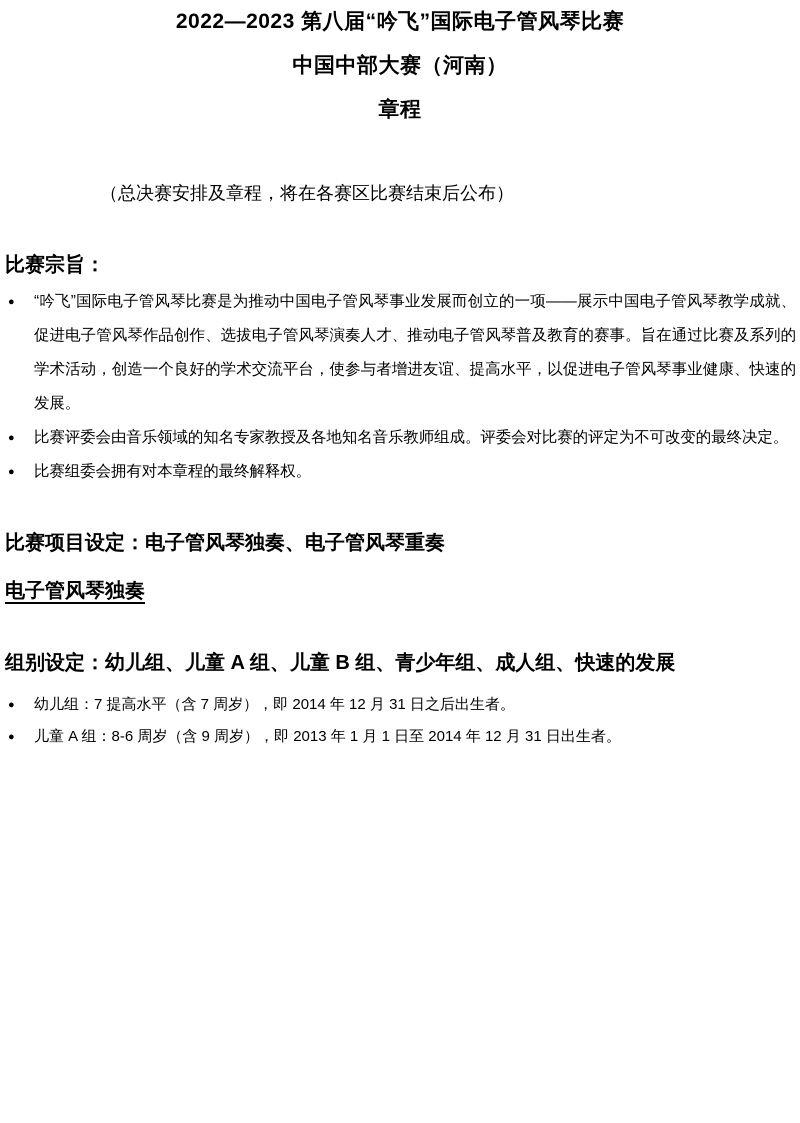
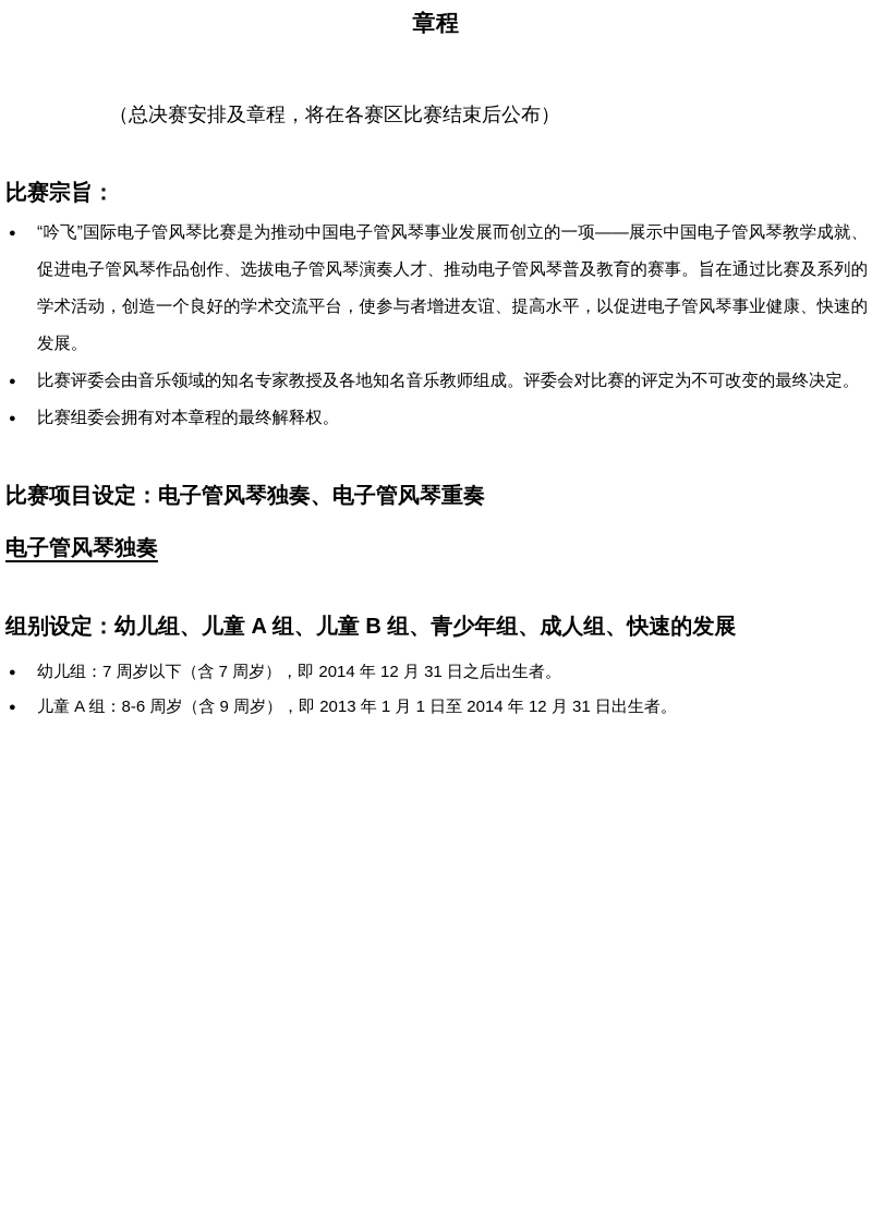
- 2022—2023 第八届“吟飞”国际电子管风琴比赛
- 中国中部大赛（河南）
  章程
  （总决赛安排及章程，将在各赛区比赛结束后公布）
  比赛宗旨：
  ●
  “吟飞”国际电子管风琴比赛是为推动中国电子管风琴事业发展而创立的一项——展示中国电子管风琴教学成就、促进电子管风琴作品创作、选拔电子管风琴演奏人才、推动电子管风琴普及教育的赛事。旨在通过比赛及系列的学术活动，创造一个良好的学术交流平台，使参与者增进友谊、提高水平，以促进电子管风琴事业健康、快速的发展。
  ●
  比赛评委会由音乐领域的知名专家教授及各地知名音乐教师组成。评委会对比赛的评定为不可改变的最终决定。
  ●
  比赛组委会拥有对本章程的最终解释权。
  比赛项目设定：电子管风琴独奏、电子管风琴重奏
  电子管风琴独奏
  组别设定：幼儿组、儿童 A 组、儿童 B 组、青少年组、成人组、快速的发展
  ●
- 幼儿组：7 提高水平（含 7 周岁），即 2014 年 12 月 31 日之后出生者。
+ 幼儿组：7 周岁以下（含 7 周岁），即 2014 年 12 月 31 日之后出生者。
  ●
  儿童 A 组：8-6 周岁（含 9 周岁），即 2013 年 1 月 1 日至 2014 年 12 月 31 日出生者。
